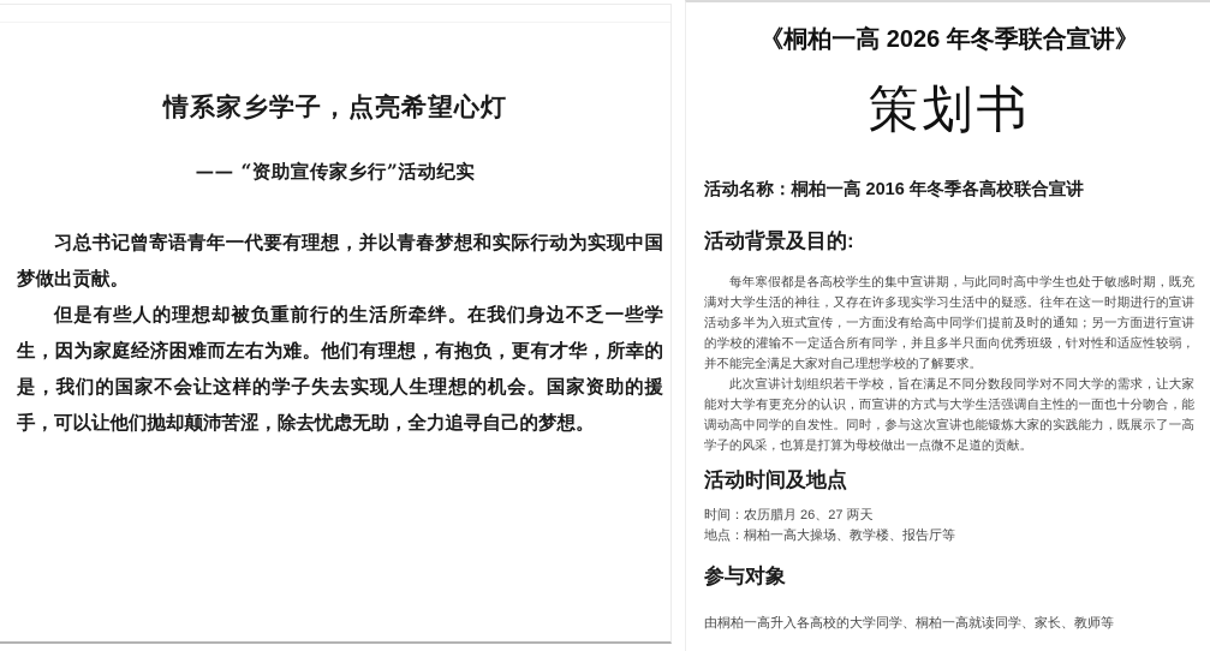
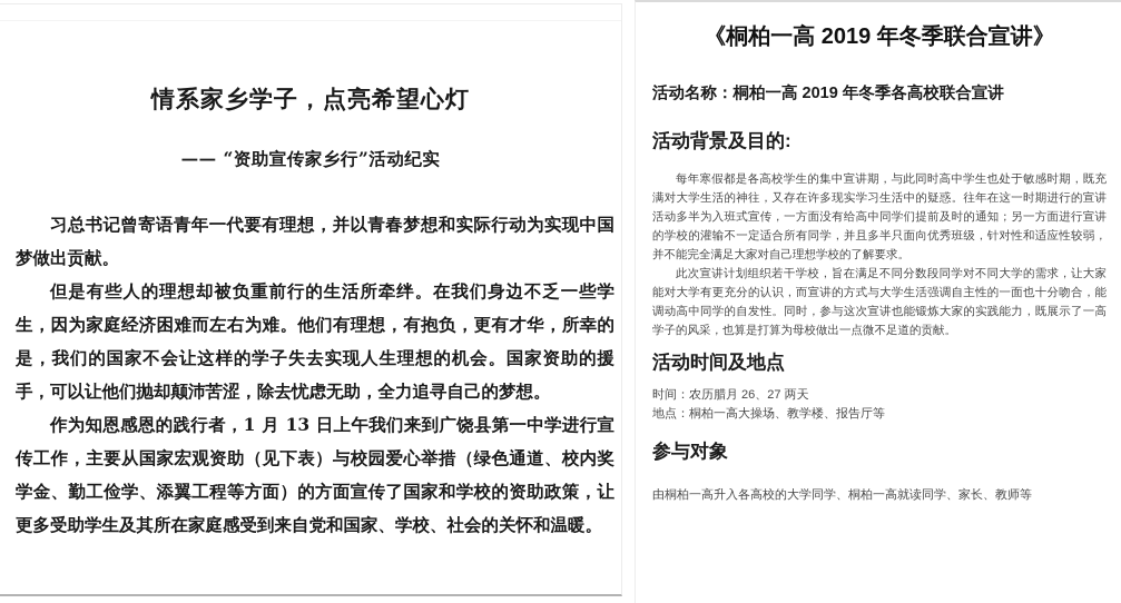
  情系家乡学子，点亮希望心灯
  —— “资助宣传家乡行”活动纪实
  习总书记曾寄语青年一代要有理想，并以青春梦想和实际行动为实现中国梦做出贡献。
  但是有些人的理想却被负重前行的生活所牵绊。在我们身边不乏一些学生，因为家庭经济困难而左右为难。他们有理想，有抱负，更有才华，所幸的是，我们的国家不会让这样的学子失去实现人生理想的机会。国家资助的援手，可以让他们抛却颠沛苦涩，除去忧虑无助，全力追寻自己的梦想。
+ 作为知恩感恩的践行者，1 月 13 日上午我们来到广饶县第一中学进行宣传工作，主要从国家宏观资助（见下表）与校园爱心举措（绿色通道、校内奖学金、勤工俭学、添翼工程等方面）的方面宣传了国家和学校的资助政策，让更多受助学生及其所在家庭感受到来自党和国家、学校、社会的关怀和温暖。
- 《桐柏一高 2026 年冬季联合宣讲》
+ 《桐柏一高 2019 年冬季联合宣讲》
- 策划书
- 活动名称：桐柏一高 2016 年冬季各高校联合宣讲
+ 活动名称：桐柏一高 2019 年冬季各高校联合宣讲
  活动背景及目的:
  每年寒假都是各高校学生的集中宣讲期，与此同时高中学生也处于敏感时期，既充满对大学生活的神往，又存在许多现实学习生活中的疑惑。往年在这一时期进行的宣讲活动多半为入班式宣传，一方面没有给高中同学们提前及时的通知；另一方面进行宣讲的学校的灌输不一定适合所有同学，并且多半只面向优秀班级，针对性和适应性较弱，并不能完全满足大家对自己理想学校的了解要求。
  此次宣讲计划组织若干学校，旨在满足不同分数段同学对不同大学的需求，让大家能对大学有更充分的认识，而宣讲的方式与大学生活强调自主性的一面也十分吻合，能调动高中同学的自发性。同时，参与这次宣讲也能锻炼大家的实践能力，既展示了一高学子的风采，也算是打算为母校做出一点微不足道的贡献。
  活动时间及地点
  时间：农历腊月 26、27 两天
  地点：桐柏一高大操场、教学楼、报告厅等
  参与对象
  由桐柏一高升入各高校的大学同学、桐柏一高就读同学、家长、教师等
